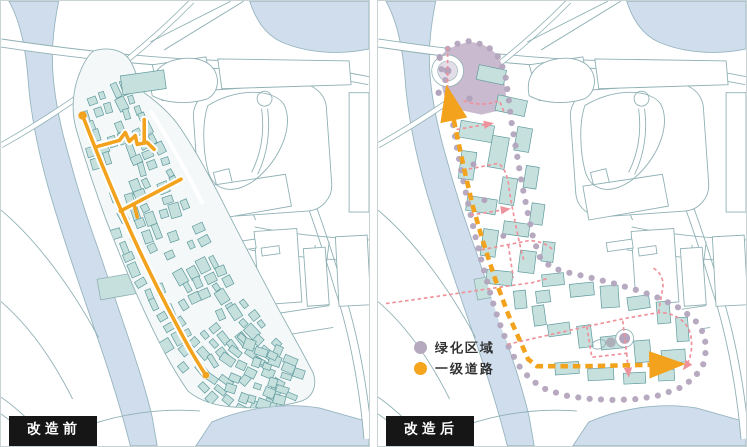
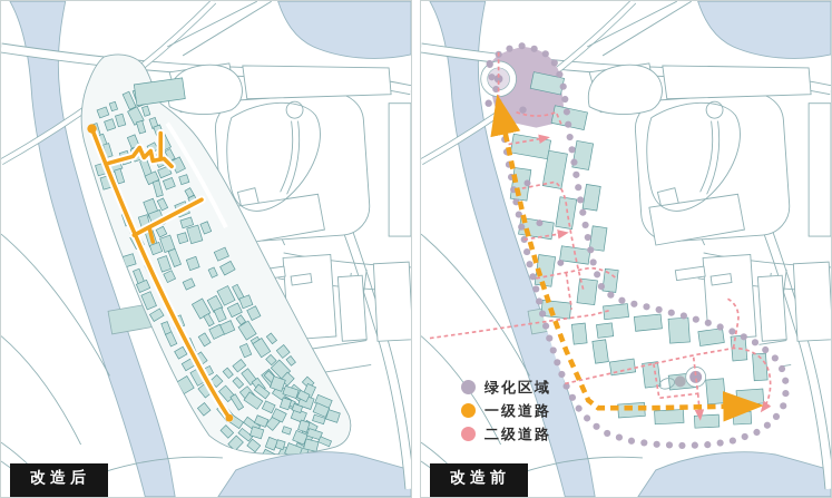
- 改造前
+ 改造后
  绿化区域
  一级道路
+ 二级道路
- 改造后
+ 改造前
